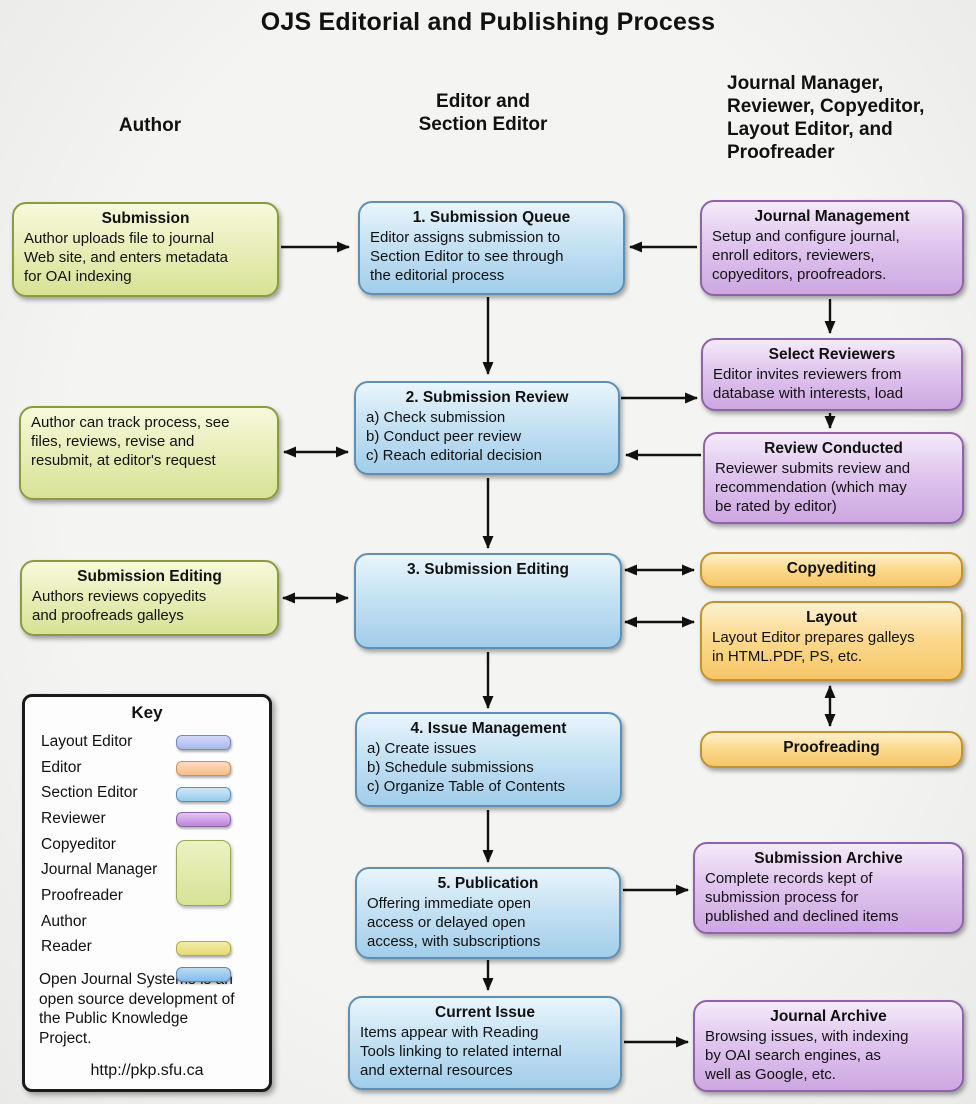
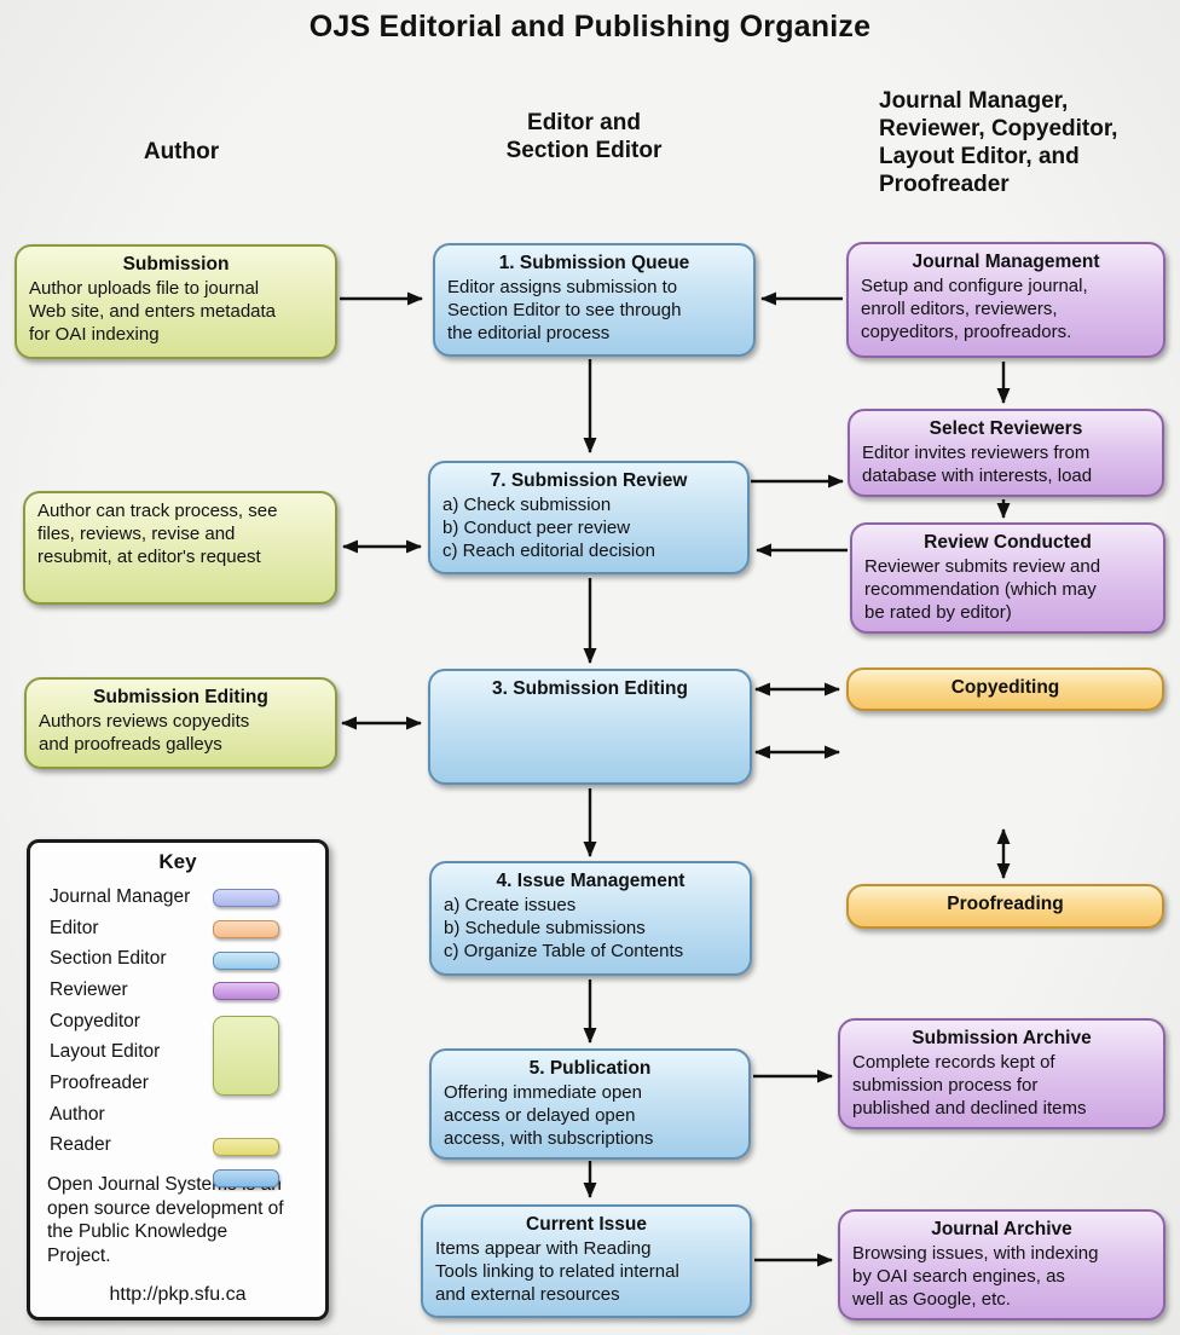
- OJS Editorial and Publishing Process
+ OJS Editorial and Publishing Organize
  Author
  Editor and
  Section Editor
  Journal Manager,
  Reviewer, Copyeditor,
  Layout Editor, and
  Proofreader
  Submission
  Author uploads file to journal
  Web site, and enters metadata
  for OAI indexing
  Author can track process, see
  files, reviews, revise and
  resubmit, at editor's request
  Submission Editing
  Authors reviews copyedits
  and proofreads galleys
  1. Submission Queue
  Editor assigns submission to
  Section Editor to see through
  the editorial process
- 2. Submission Review
+ 7. Submission Review
  a) Check submission
  b) Conduct peer review
  c) Reach editorial decision
  3. Submission Editing
  4. Issue Management
  a) Create issues
  b) Schedule submissions
  c) Organize Table of Contents
  5. Publication
  Offering immediate open
  access or delayed open
  access, with subscriptions
  Current Issue
  Items appear with Reading
  Tools linking to related internal
  and external resources
  Journal Management
  Setup and configure journal,
  enroll editors, reviewers,
  copyeditors, proofreadors.
  Select Reviewers
  Editor invites reviewers from
  database with interests, load
  Review Conducted
  Reviewer submits review and
  recommendation (which may
  be rated by editor)
  Copyediting
- Layout
- Layout Editor prepares galleys
- in HTML.PDF, PS, etc.
  Proofreading
  Submission Archive
  Complete records kept of
  submission process for
  published and declined items
  Journal Archive
  Browsing issues, with indexing
  by OAI search engines, as
  well as Google, etc.
  Key
- Layout Editor
+ Journal Manager
  Editor
  Section Editor
  Reviewer
  Copyeditor
- Journal Manager
+ Layout Editor
  Proofreader
  Author
  Reader
  Open Journal Syste
  open source development of
  the Public Knowledge
  Project.
  http://pkp.sfu.ca
